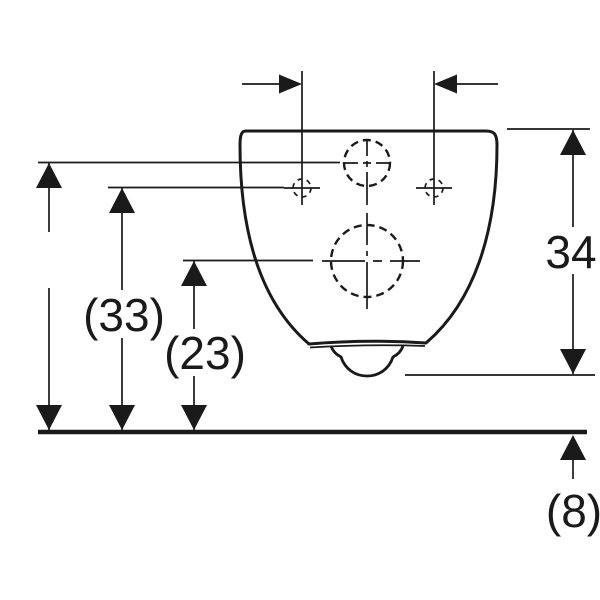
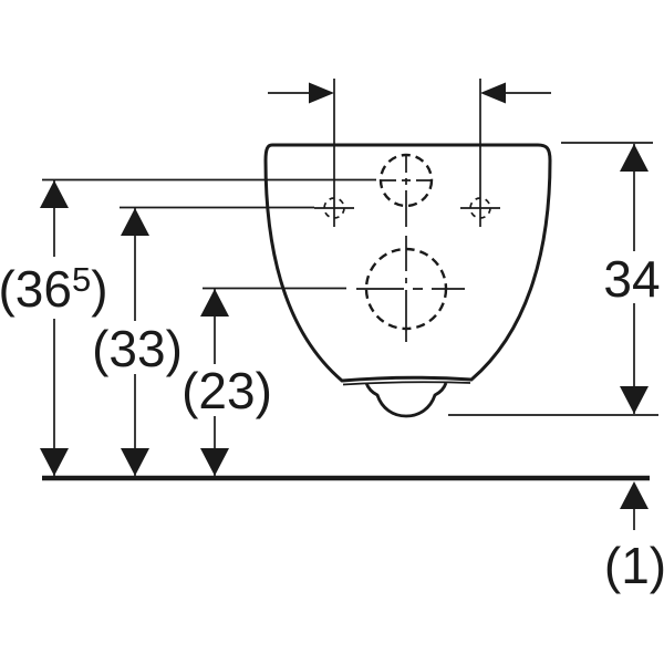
+ (365)
  (33)
  (23)
  34
- (8)
+ (1)
